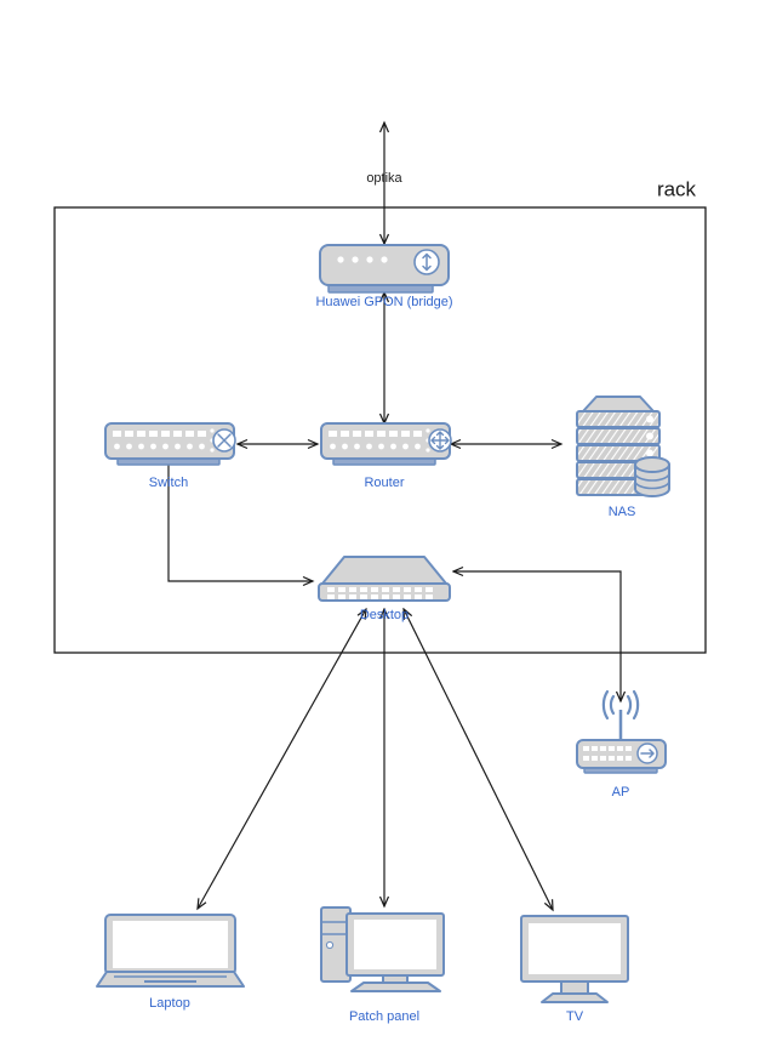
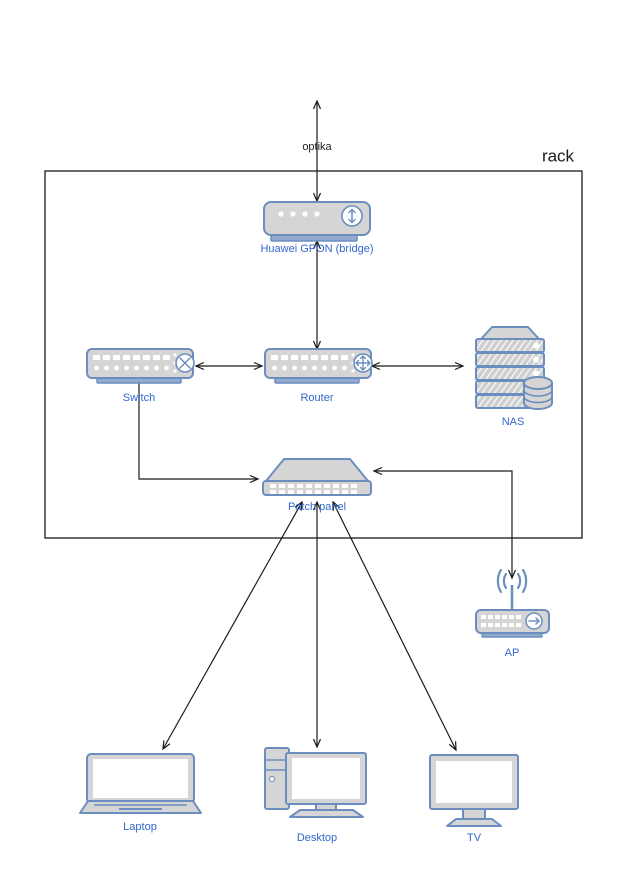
  rack
  optika
  Huawei GPON (bridge)
  Switch
  Router
  NAS
- Desktop
+ Patch panel
  AP
  Laptop
- Patch panel
+ Desktop
  TV
